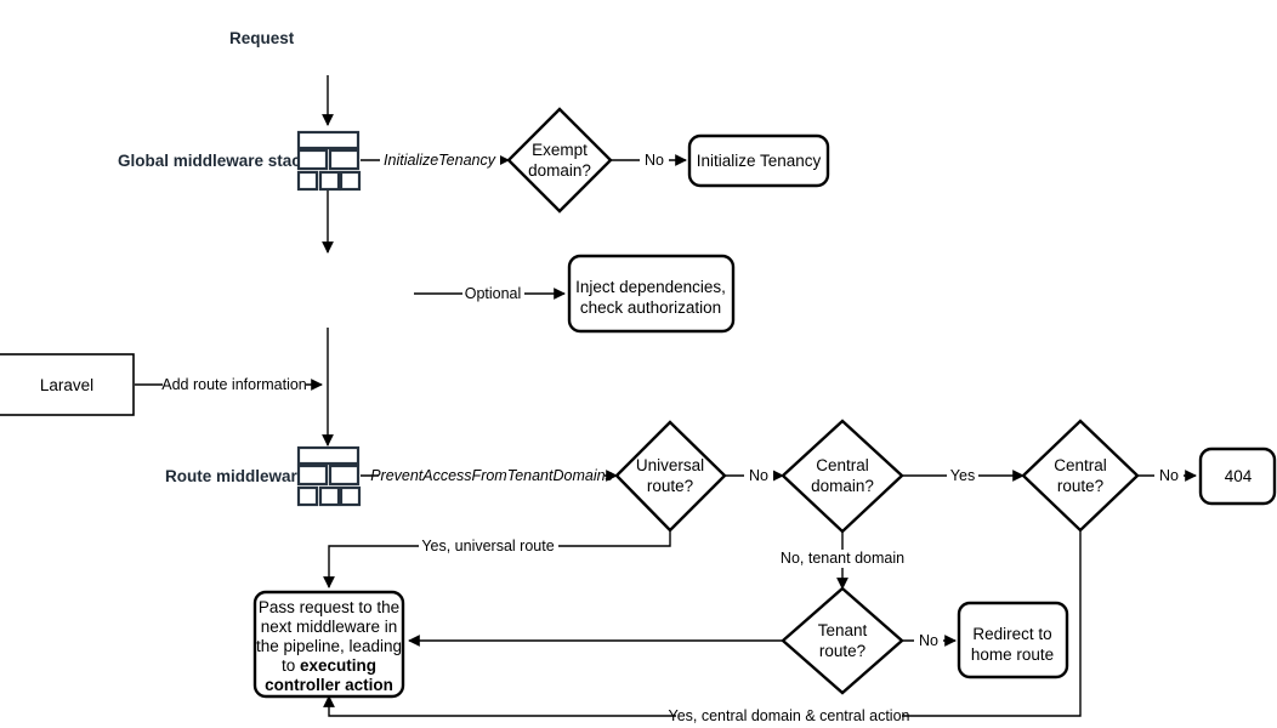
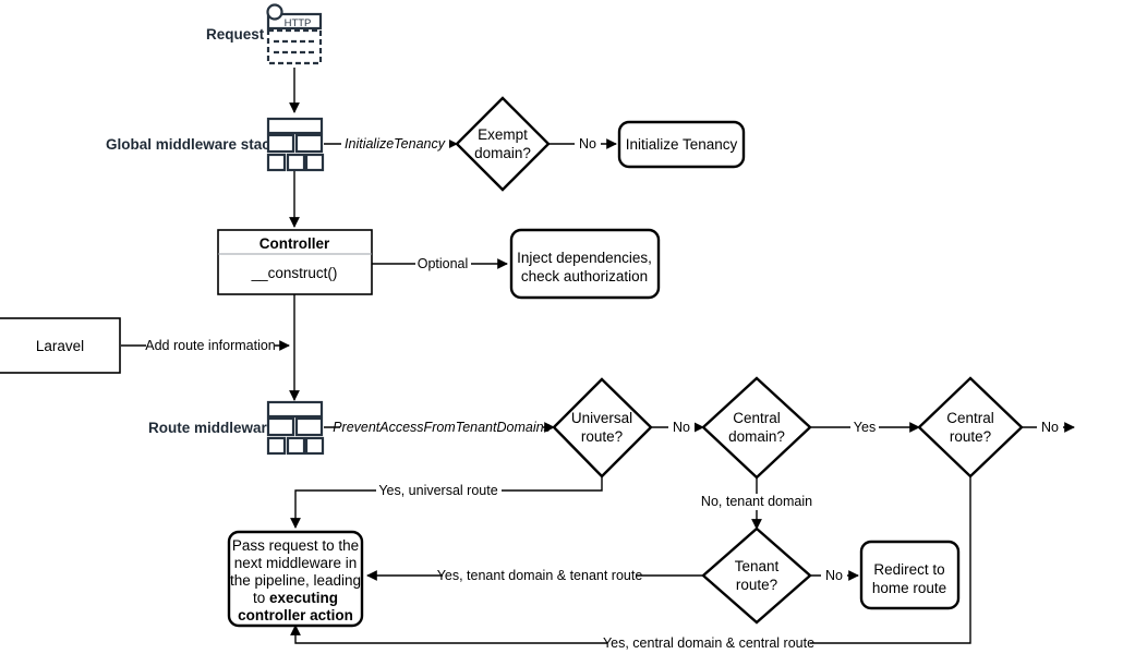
  InitializeTenancy
  No
  Optional
  Add route information
  PreventAccessFromTenantDomains
  No
  Yes
  No
  No, tenant domain
  No
  Yes, universal route
+ Yes, tenant domain & tenant route
- Yes, central domain & central action
+ Yes, central domain & central route
  Request
+ HTTP
  Global middleware stac
  Exempt
  domain?
  Initialize Tenancy
+ Controller
+ __construct()
  Inject dependencies,
  check authorization
  Laravel
  Route middlewar
  Universal
  route?
  Central
  domain?
  Central
  route?
- 404
  Tenant
  route?
  Redirect to
  home route
  Pass request to the
  next middleware in
  the pipeline, leading
  to executing
  controller action
